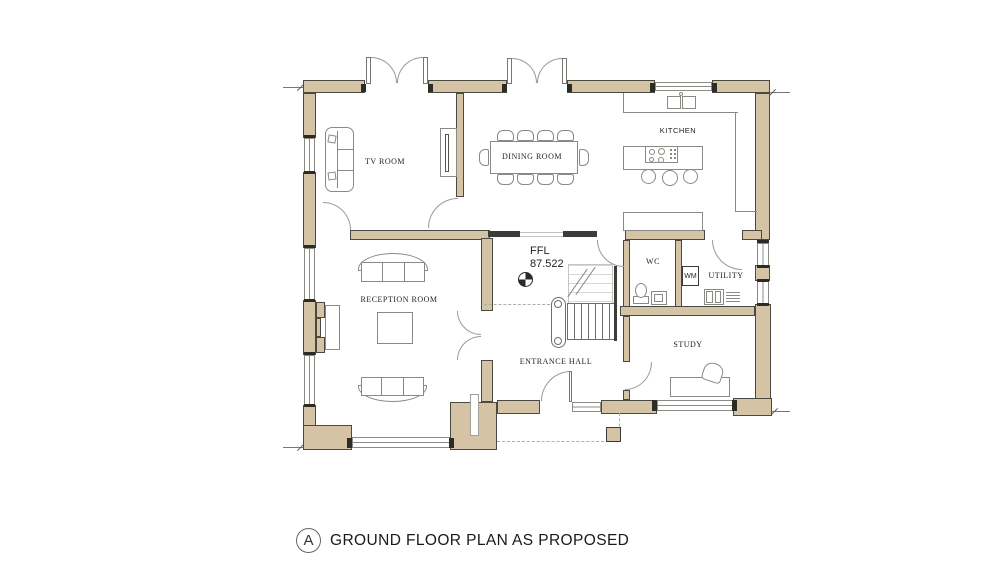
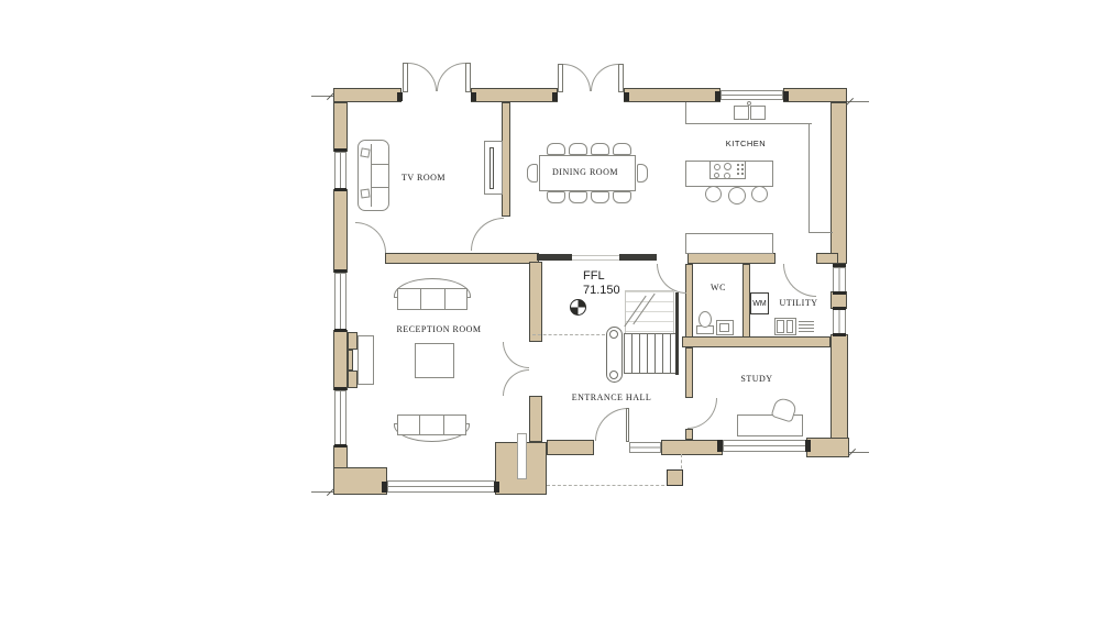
  TV ROOM
  DINING ROOM
  KITCHEN
  RECEPTION ROOM
  ENTRANCE HALL
  WC
  UTILITY
  STUDY
  FFL
- 87.522
+ 71.150
- A
- GROUND FLOOR PLAN AS PROPOSED
